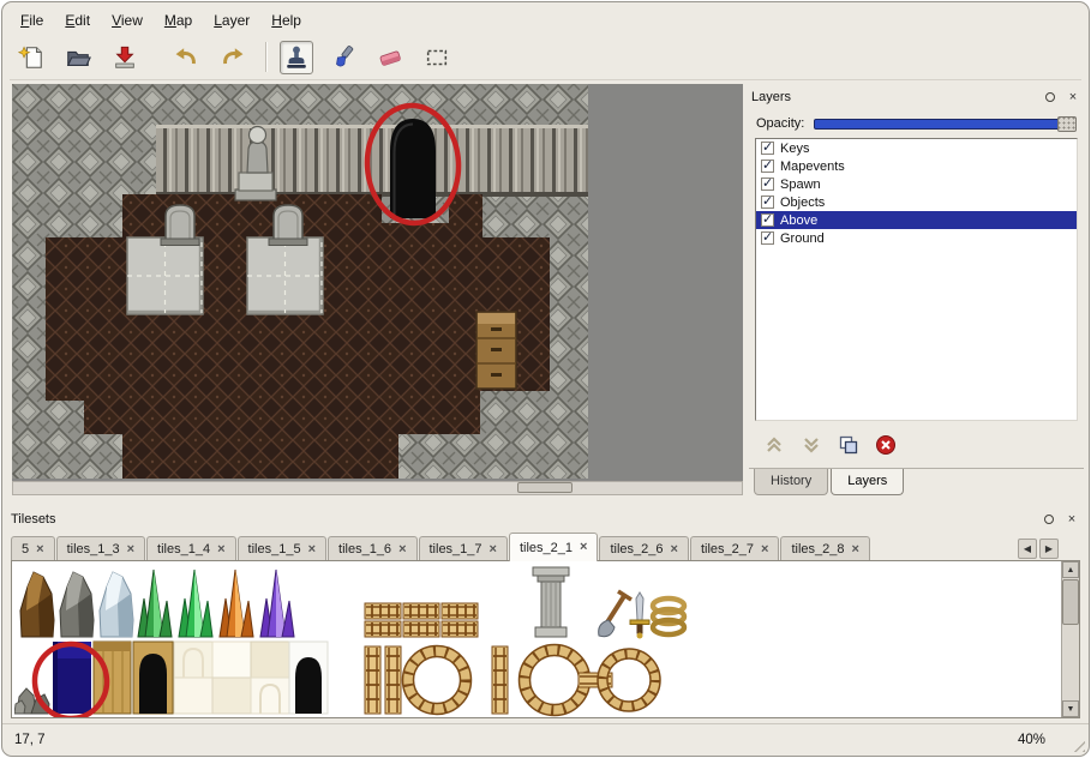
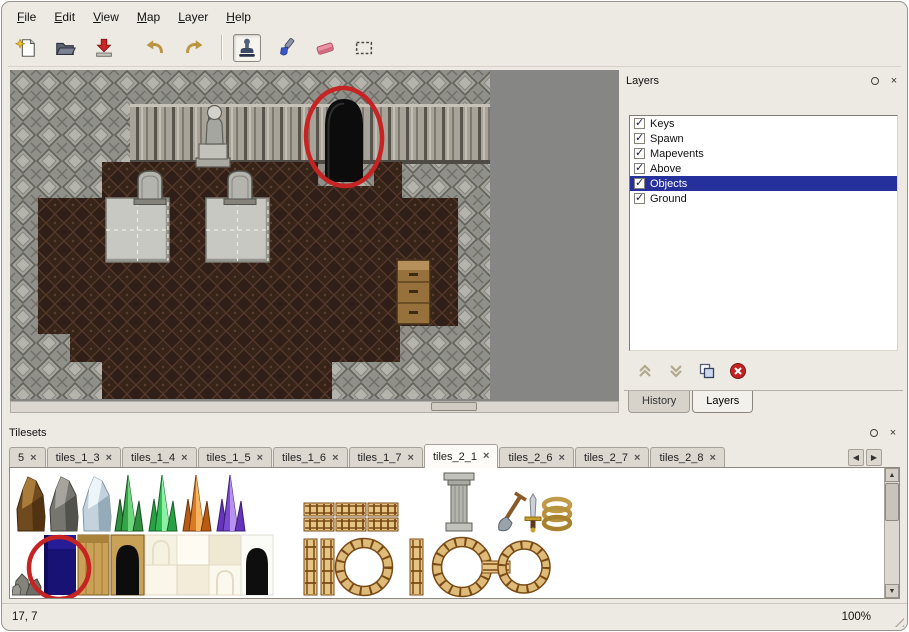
  File
  Edit
  View
  Map
  Layer
  Help
  Layers
  ×
- Opacity:
  ✓
  Keys
  ✓
- Mapevents
+ Spawn
  ✓
- Spawn
+ Mapevents
  ✓
- Objects
+ Above
  ✓
- Above
+ Objects
  ✓
  Ground
  History
  Layers
  Tilesets
  ×
  5
  ×
  tiles_1_3
  ×
  tiles_1_4
  ×
  tiles_1_5
  ×
  tiles_1_6
  ×
  tiles_1_7
  ×
  tiles_2_1
  ×
  tiles_2_6
  ×
  tiles_2_7
  ×
  tiles_2_8
  ×
  ◀
  ▶
  17, 7
- 40%
+ 100%
